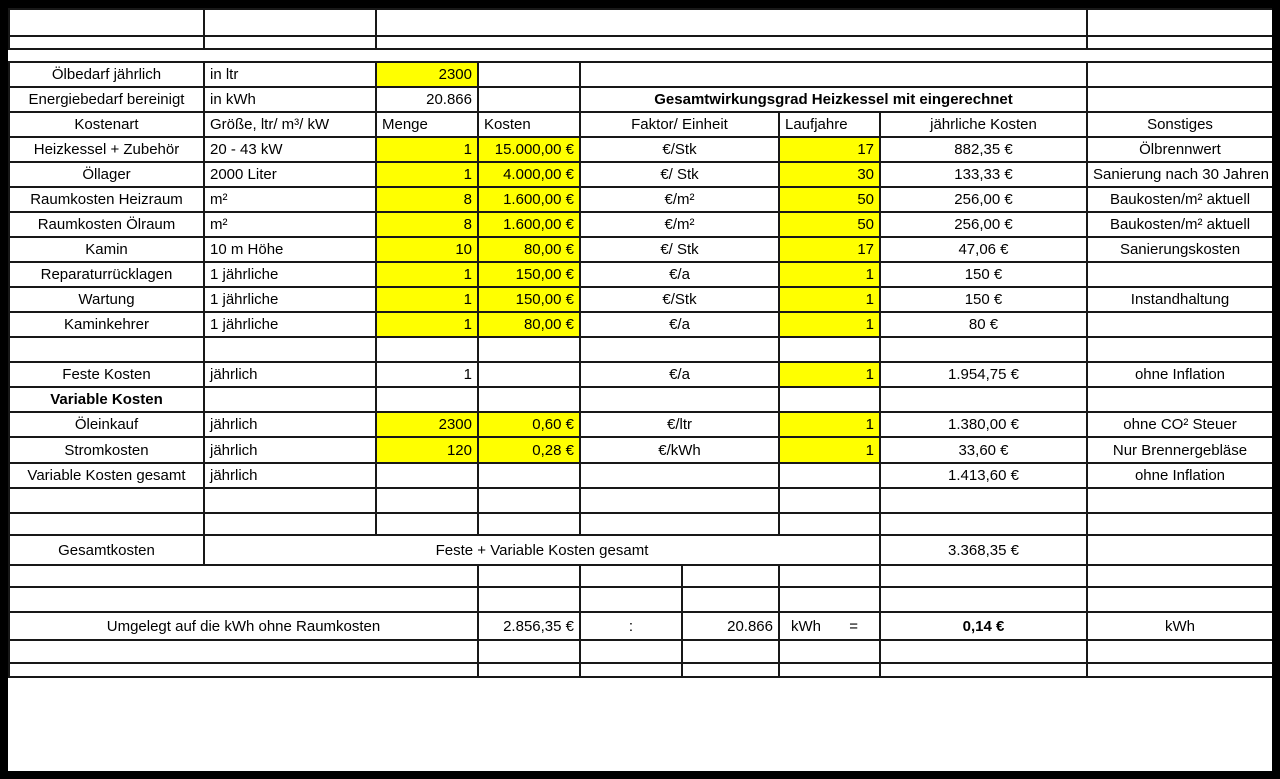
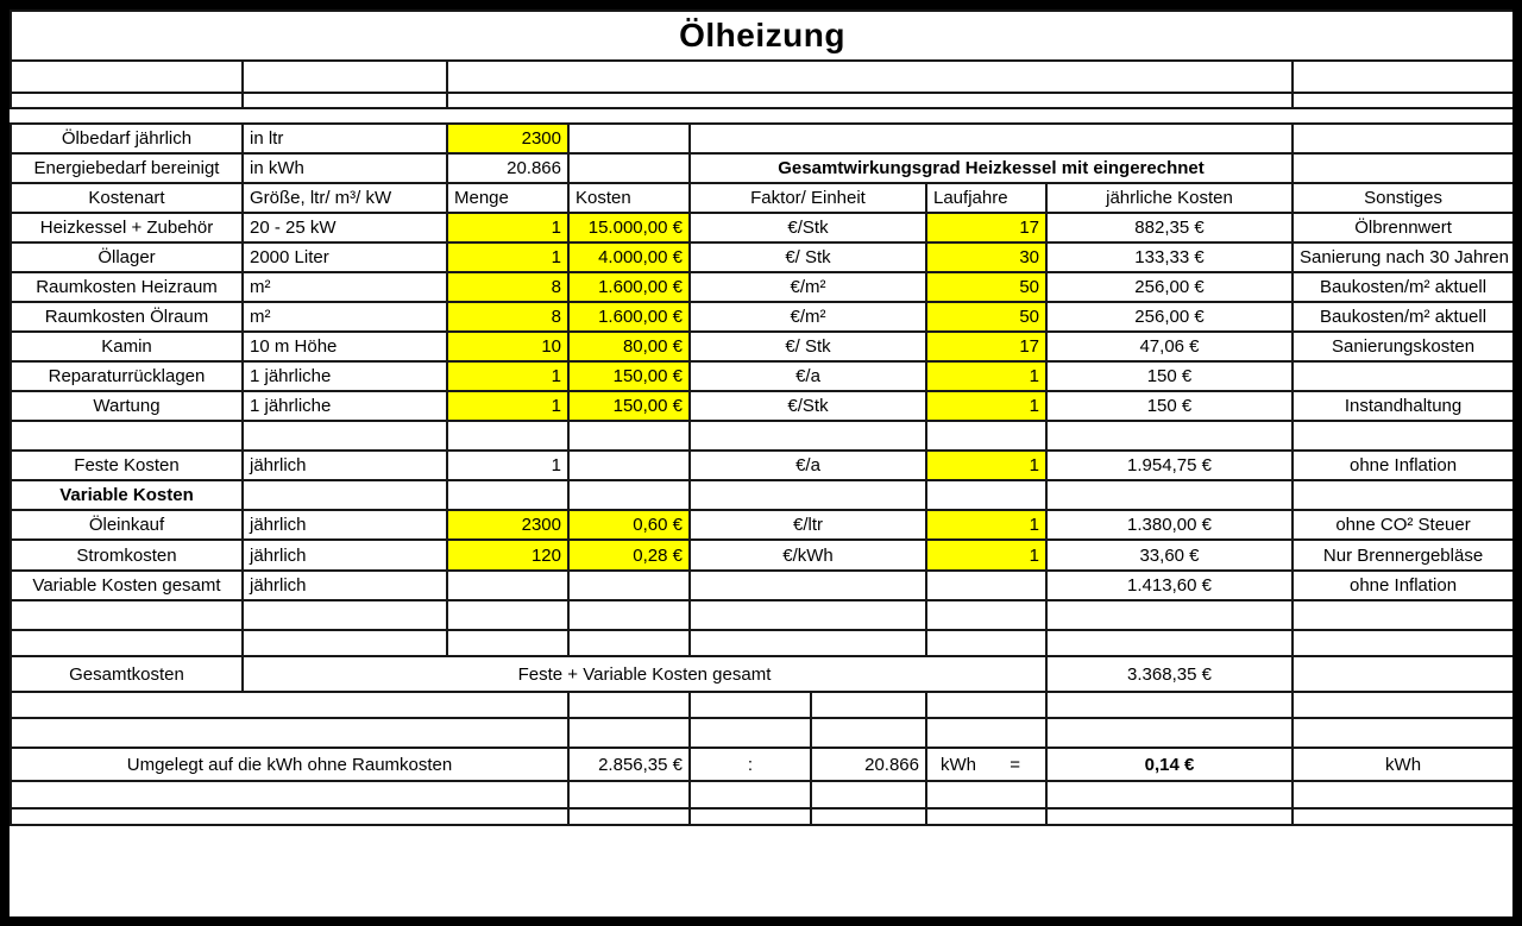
+ Ölheizung
  Ölbedarf jährlich	in ltr	2300
  Energiebedarf bereinigt	in kWh	20.866		Gesamtwirkungsgrad Heizkessel mit eingerechnet
  Kostenart	Größe, ltr/ m³/ kW	Menge	Kosten	Faktor/ Einheit	Laufjahre	jährliche Kosten	Sonstiges
- Heizkessel + Zubehör	20 - 43 kW	1	15.000,00 €	€/Stk	17	882,35 €	Ölbrennwert
+ Heizkessel + Zubehör	20 - 25 kW	1	15.000,00 €	€/Stk	17	882,35 €	Ölbrennwert
  Öllager	2000 Liter	1	4.000,00 €	€/ Stk	30	133,33 €	Sanierung nach 30 Jahren
  Raumkosten Heizraum	m²	8	1.600,00 €	€/m²	50	256,00 €	Baukosten/m² aktuell
  Raumkosten Ölraum	m²	8	1.600,00 €	€/m²	50	256,00 €	Baukosten/m² aktuell
  Kamin	10 m Höhe	10	80,00 €	€/ Stk	17	47,06 €	Sanierungskosten
  Reparaturrücklagen	1 jährliche	1	150,00 €	€/a	1	150 €
  Wartung	1 jährliche	1	150,00 €	€/Stk	1	150 €	Instandhaltung
- Kaminkehrer	1 jährliche	1	80,00 €	€/a	1	80 €
  Feste Kosten	jährlich	1		€/a	1	1.954,75 €	ohne Inflation
  Variable Kosten
  Öleinkauf	jährlich	2300	0,60 €	€/ltr	1	1.380,00 €	ohne CO² Steuer
  Stromkosten	jährlich	120	0,28 €	€/kWh	1	33,60 €	Nur Brennergebläse
  Variable Kosten gesamt	jährlich					1.413,60 €	ohne Inflation
  Gesamtkosten	Feste + Variable Kosten gesamt	3.368,35 €
  Umgelegt auf die kWh ohne Raumkosten	2.856,35 €	:	20.866	kWh =	0,14 €	kWh
